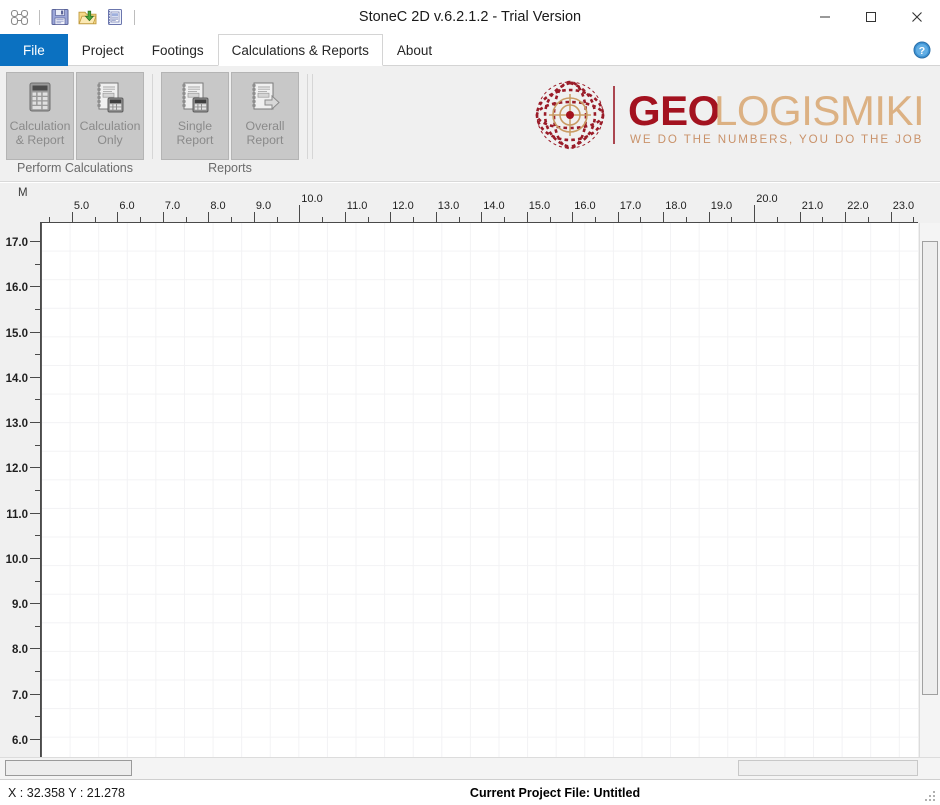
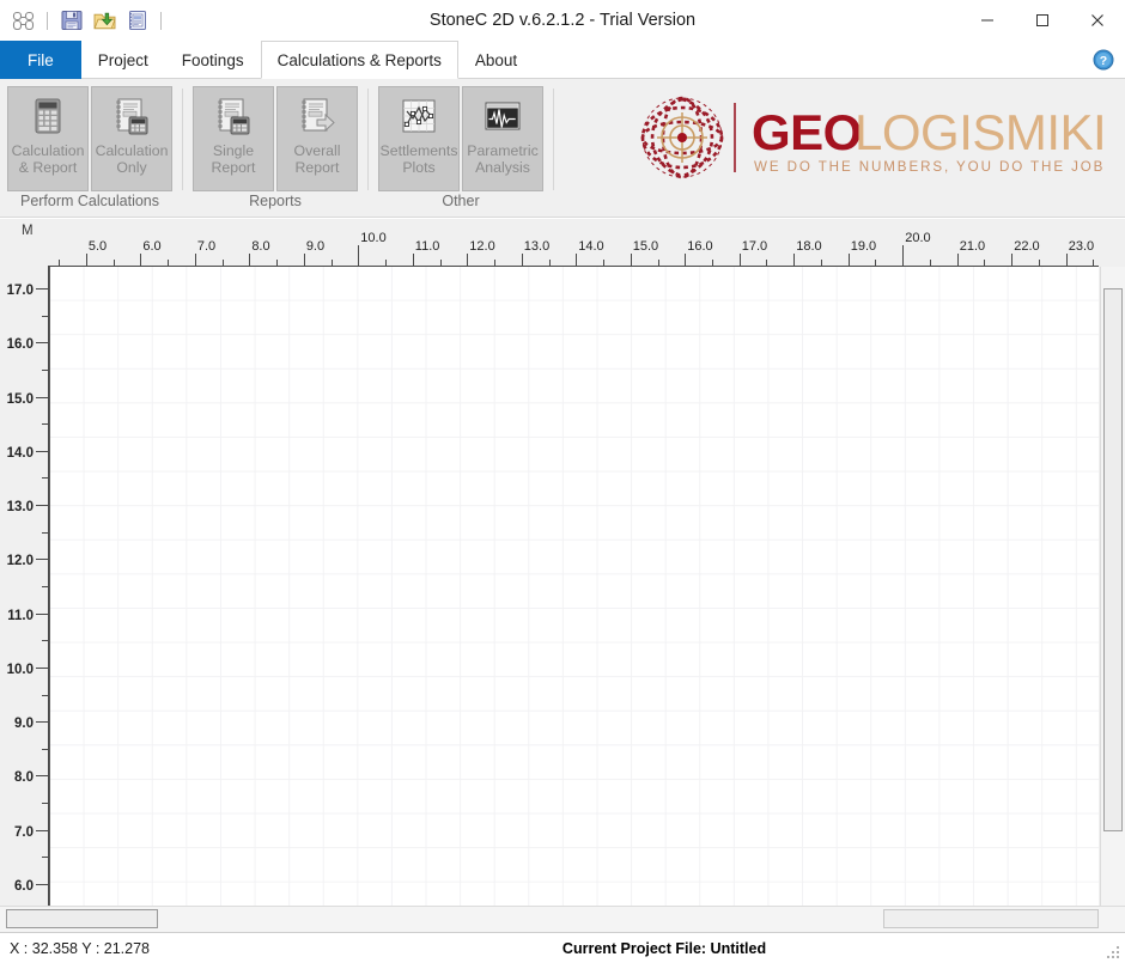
  StoneC 2D v.6.2.1.2 - Trial Version
  File
  Project
  Footings
  Calculations & Reports
  About
  ?
  Calculation
  & Report
  Calculation
  Only
  Perform Calculations
  Single
  Report
  Overall
  Report
  Reports
+ Settlements
+ Plots
+ Parametric
+ Analysis
+ Other
  GEO
  LOGISMIKI
  WE DO THE NUMBERS, YOU DO THE JOB
  M
  5.0
  6.0
  7.0
  8.0
  9.0
  10.0
  11.0
  12.0
  13.0
  14.0
  15.0
  16.0
  17.0
  18.0
  19.0
  20.0
  21.0
  22.0
  23.0
  6.0
  7.0
  8.0
  9.0
  10.0
  11.0
  12.0
  13.0
  14.0
  15.0
  16.0
  17.0
  X : 32.358 Y : 21.278
  Current Project File: Untitled
